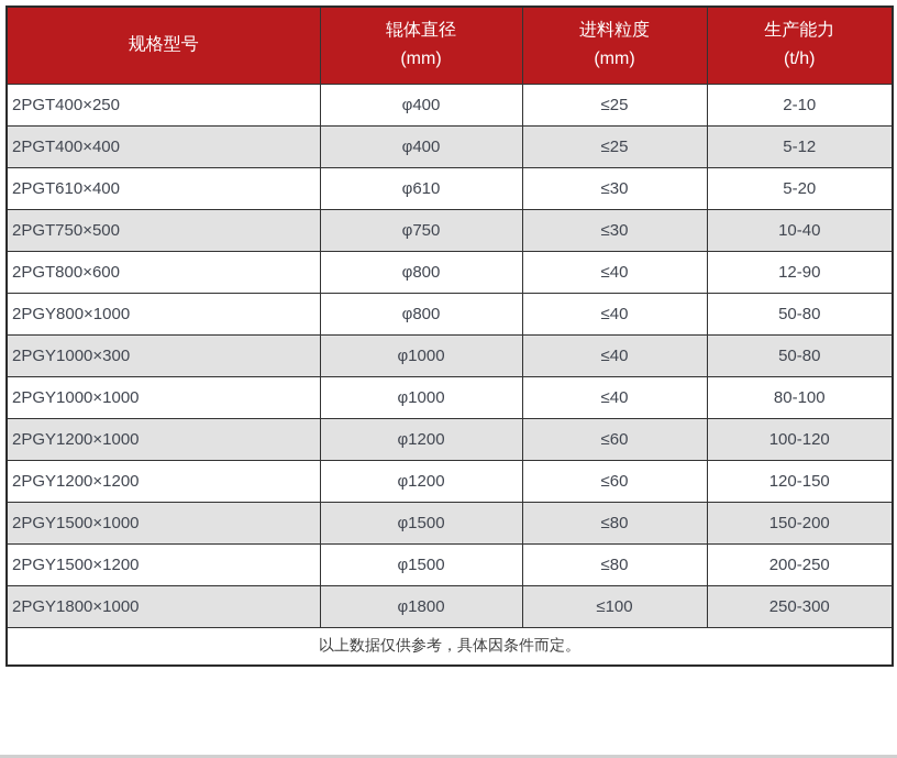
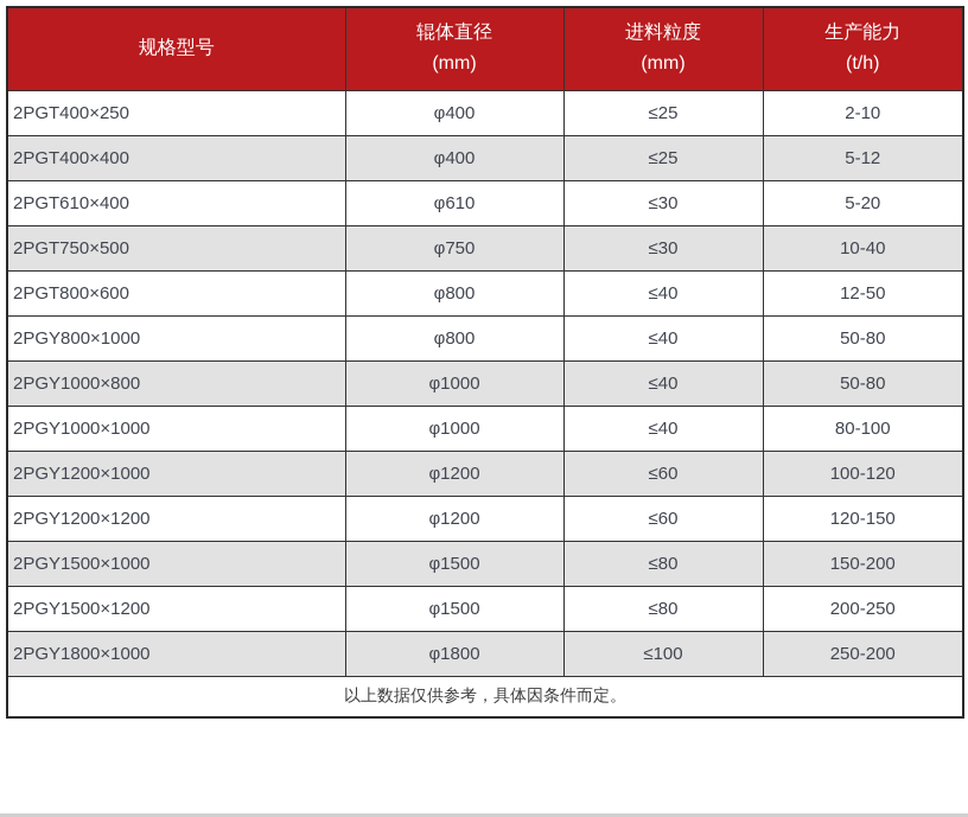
  规格型号	辊体直径 (mm)	进料粒度 (mm)	生产能力 (t/h)
  2PGT400×250	φ400	≤25	2-10
  2PGT400×400	φ400	≤25	5-12
  2PGT610×400	φ610	≤30	5-20
  2PGT750×500	φ750	≤30	10-40
- 2PGT800×600	φ800	≤40	12-90
+ 2PGT800×600	φ800	≤40	12-50
  2PGY800×1000	φ800	≤40	50-80
- 2PGY1000×300	φ1000	≤40	50-80
+ 2PGY1000×800	φ1000	≤40	50-80
  2PGY1000×1000	φ1000	≤40	80-100
  2PGY1200×1000	φ1200	≤60	100-120
  2PGY1200×1200	φ1200	≤60	120-150
  2PGY1500×1000	φ1500	≤80	150-200
  2PGY1500×1200	φ1500	≤80	200-250
- 2PGY1800×1000	φ1800	≤100	250-300
+ 2PGY1800×1000	φ1800	≤100	250-200
  以上数据仅供参考，具体因条件而定。
